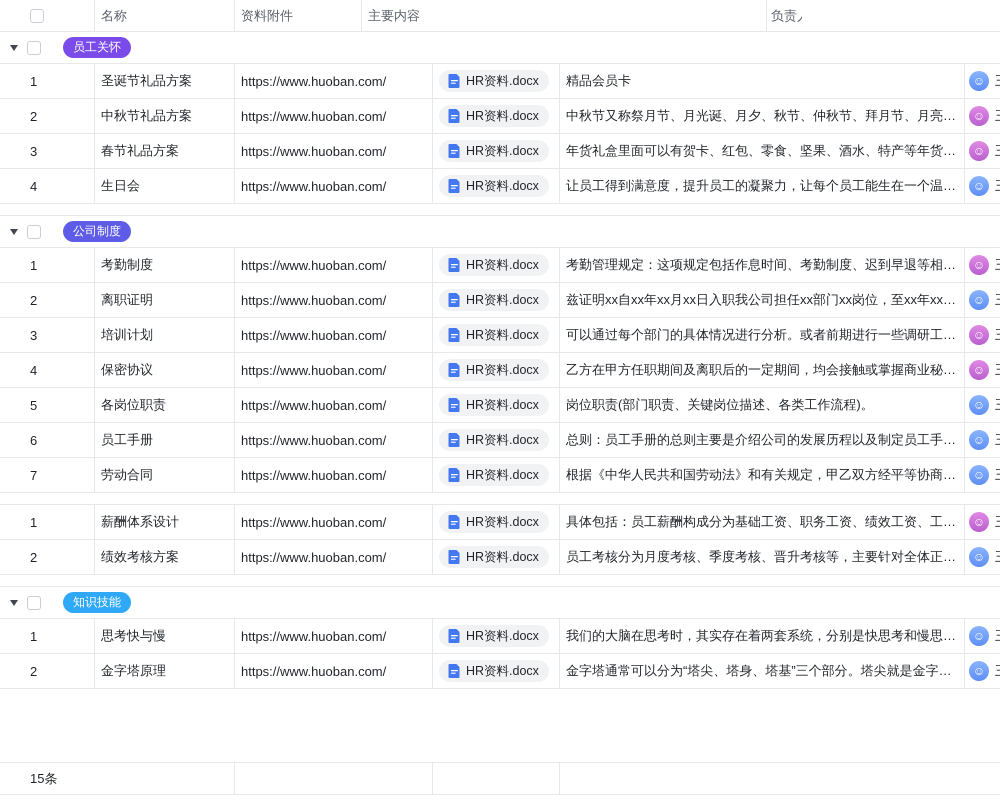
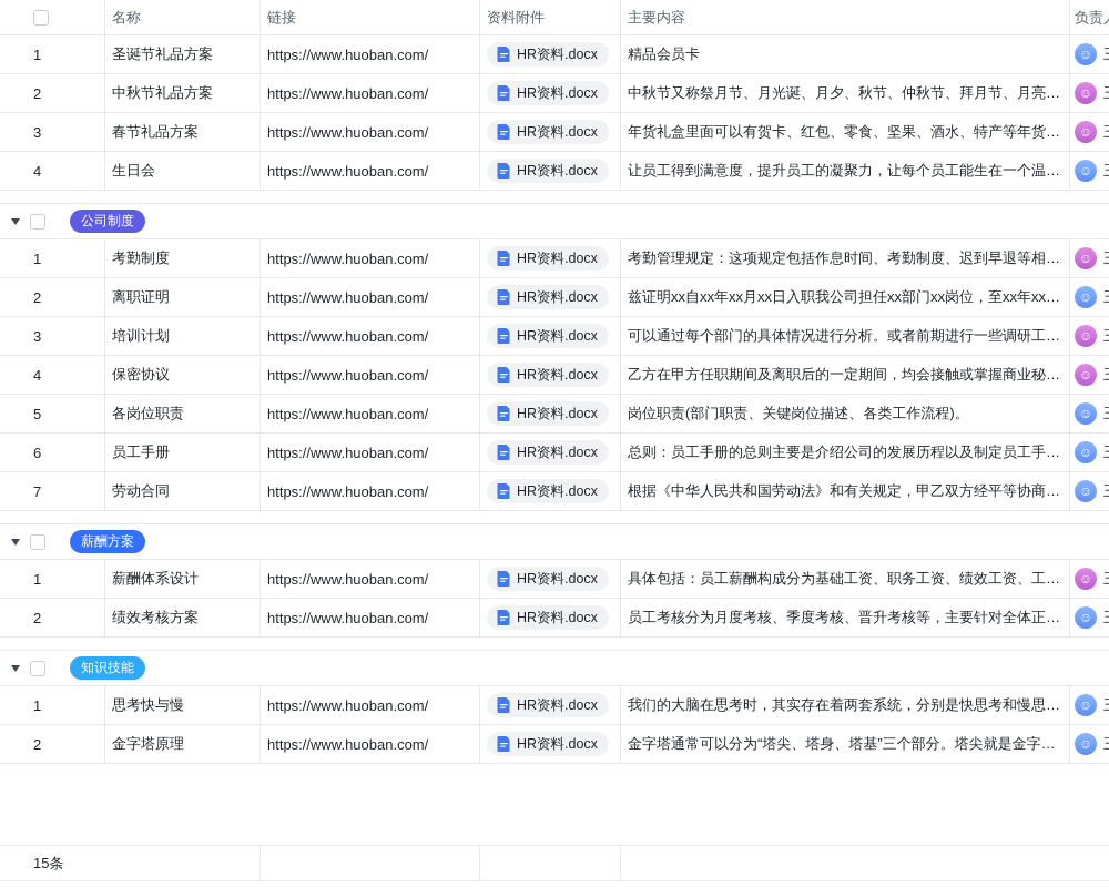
  名称
+ 链接
  资料附件
  主要内容
- 员工关怀
  1
  圣诞节礼品方案
  https://www.huoban.com/
  HR资料.docx
  精品会员卡
  ☺
  2
  中秋节礼品方案
  https://www.huoban.com/
  HR资料.docx
  中秋节又称祭月节、月光诞、月夕、秋节、仲秋节、拜月节、月亮节
  ☺
  3
  春节礼品方案
  https://www.huoban.com/
  HR资料.docx
  年货礼盒里面可以有贺卡、红包、零食、坚果、酒水、特产等年货礼
  ☺
  4
  生日会
  https://www.huoban.com/
  HR资料.docx
  让员工得到满意度，提升员工的凝聚力，让每个员工能生在一个温暖
  ☺
  公司制度
  1
  考勤制度
  https://www.huoban.com/
  HR资料.docx
  考勤管理规定：这项规定包括作息时间、考勤制度、迟到早退等相关
  ☺
  2
  离职证明
  https://www.huoban.com/
  HR资料.docx
  兹证明xx自xx年xx月xx日入职我公司担任xx部门xx岗位，至xx年xx月
  ☺
  3
  培训计划
  https://www.huoban.com/
  HR资料.docx
  可以通过每个部门的具体情况进行分析。或者前期进行一些调研工作
  ☺
  4
  保密协议
  https://www.huoban.com/
  HR资料.docx
  乙方在甲方任职期间及离职后的一定期间，均会接触或掌握商业秘密
  ☺
  5
  各岗位职责
  https://www.huoban.com/
  HR资料.docx
  岗位职责(部门职责、关键岗位描述、各类工作流程)。
  ☺
  6
  员工手册
  https://www.huoban.com/
  HR资料.docx
  总则：员工手册的总则主要是介绍公司的发展历程以及制定员工手册
  ☺
  7
  劳动合同
  https://www.huoban.com/
  HR资料.docx
  根据《中华人民共和国劳动法》和有关规定，甲乙双方经平等协商一
  ☺
+ 薪酬方案
  1
  薪酬体系设计
  https://www.huoban.com/
  HR资料.docx
  具体包括：员工薪酬构成分为基础工资、职务工资、绩效工资、工龄
  ☺
  2
  绩效考核方案
  https://www.huoban.com/
  HR资料.docx
  员工考核分为月度考核、季度考核、晋升考核等，主要针对全体正式
  ☺
  知识技能
  1
  思考快与慢
  https://www.huoban.com/
  HR资料.docx
  我们的大脑在思考时，其实存在着两套系统，分别是快思考和慢思考
  ☺
  2
  金字塔原理
  https://www.huoban.com/
  HR资料.docx
  金字塔通常可以分为“塔尖、塔身、塔基”三个部分。塔尖就是金字塔
  ☺
  15条
